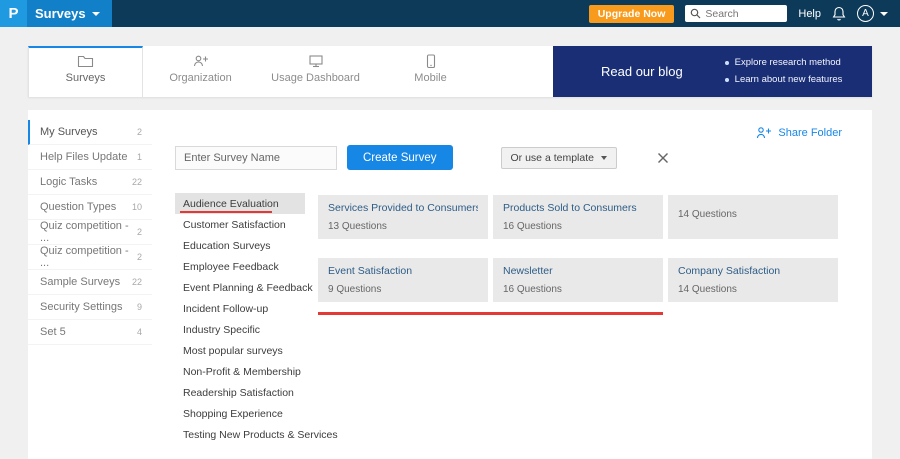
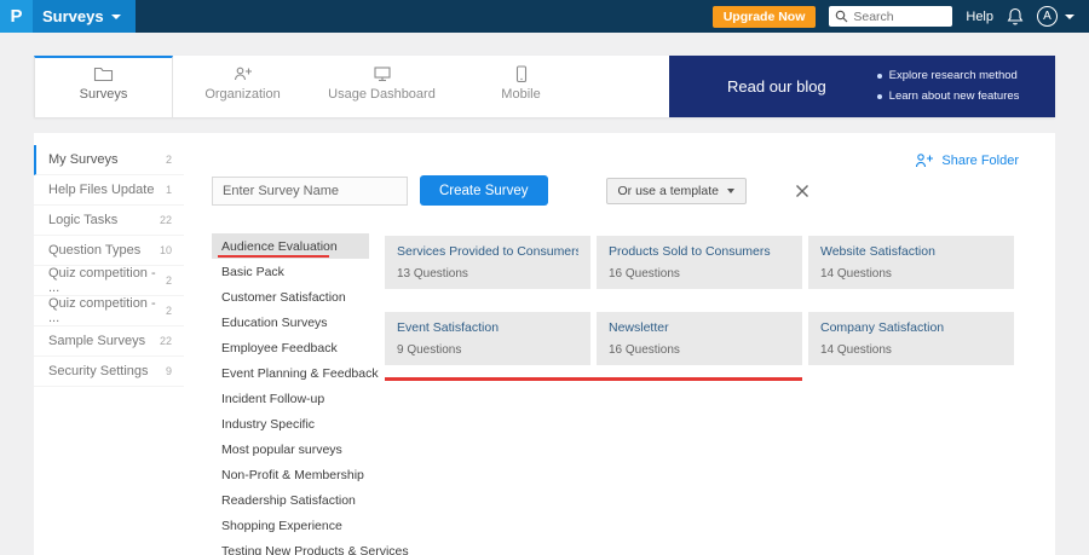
  P
  Surveys
  Upgrade Now
  Search
  Help
  A
  Surveys
  Organization
  Usage Dashboard
  Mobile
  Read our blog
  Explore research method
  Learn about new features
  My Surveys
  2
  Help Files Update
  1
  Logic Tasks
  22
  Question Types
  10
  Quiz competition - ...
  2
  Quiz competition - ...
  2
  Sample Surveys
  22
  Security Settings
  9
- Set 5
- 4
  Share Folder
  Enter Survey Name
  Create Survey
  Or use a template
  Audience Evaluation
+ Basic Pack
  Customer Satisfaction
  Education Surveys
  Employee Feedback
  Event Planning & Feedback
  Incident Follow-up
  Industry Specific
  Most popular surveys
  Non-Profit & Membership
  Readership Satisfaction
  Shopping Experience
  Testing New Products & Services
  Services Provided to Consumer
  13 Questions
  Products Sold to Consumers
  16 Questions
+ Website Satisfaction
  14 Questions
  Event Satisfaction
  9 Questions
  Newsletter
  16 Questions
  Company Satisfaction
  14 Questions
